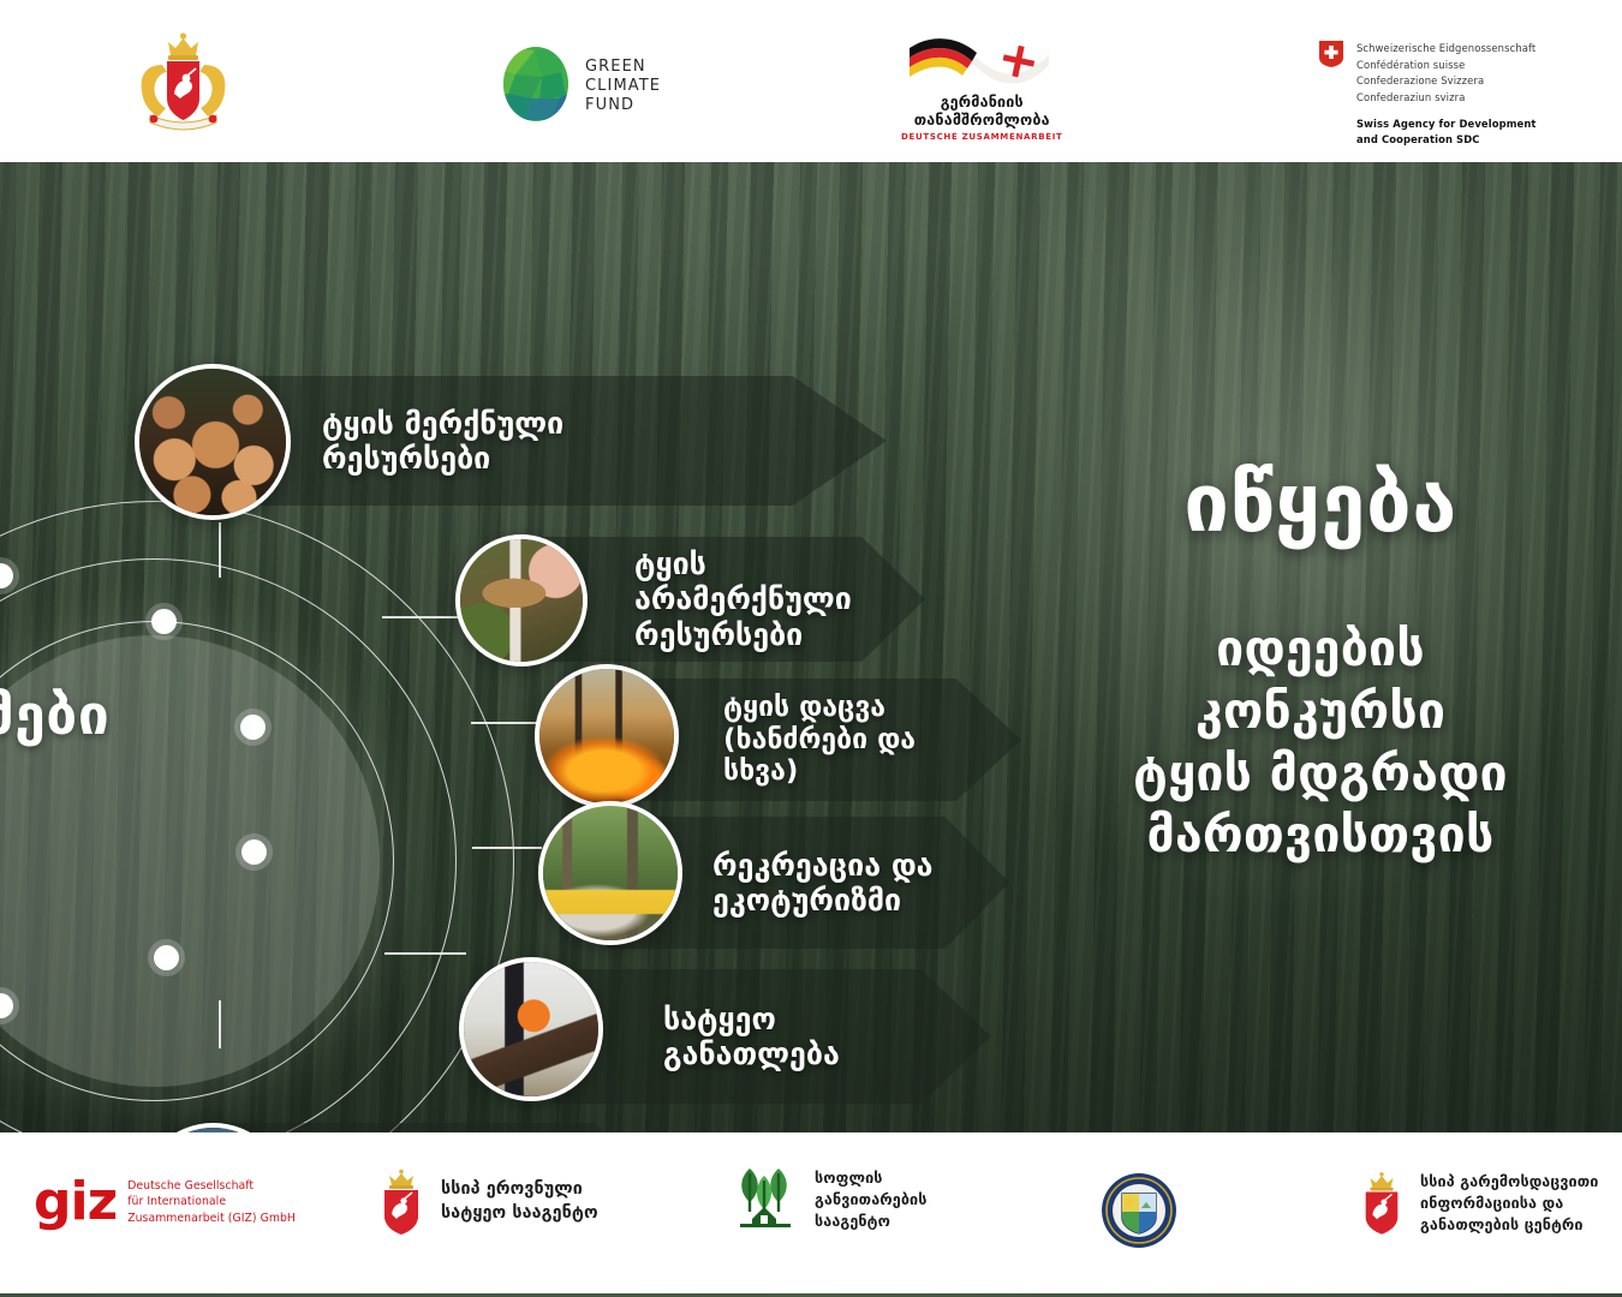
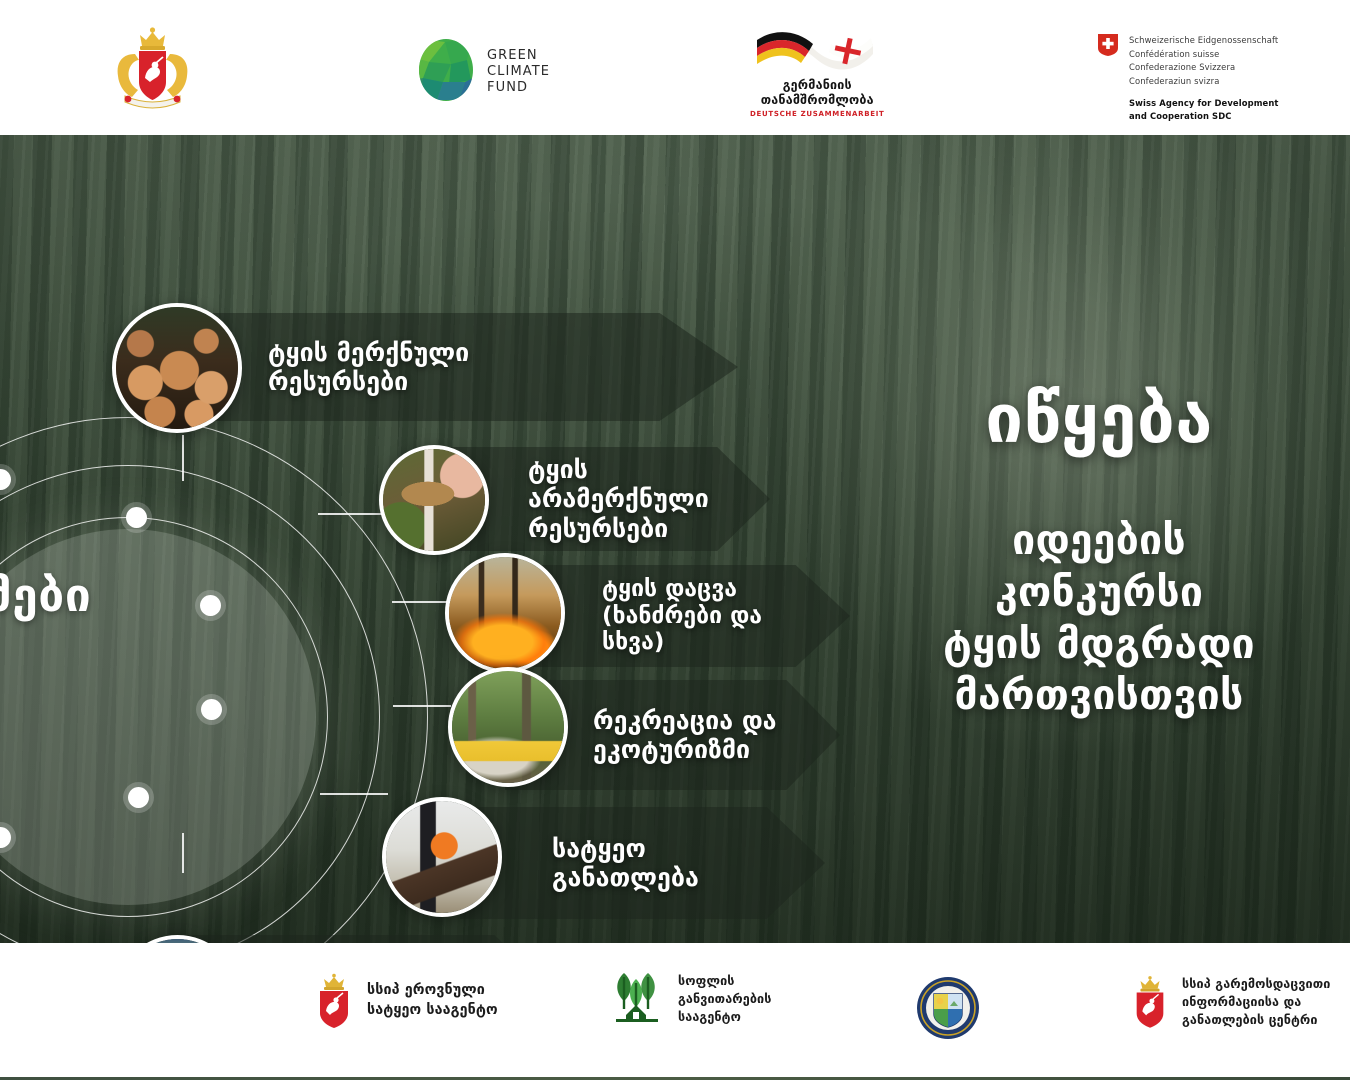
  GREEN
  CLIMATE
  FUND
  გერმანიის
  თანამშრომლობა
  DEUTSCHE ZUSAMMENARBEIT
  Schweizerische Eidgenossenschaft
  Confédération suisse
  Confederazione Svizzera
  Confederaziun svizra
  Swiss Agency for Development
  and Cooperation SDC
  ტყის მერქნული
  რესურსები
  ტყის არამერქნული
  რესურსები
  ტყის დაცვა
  (ხანძრები და სხვა)
  რეკრეაცია და
  ეკოტურიზმი
  სატყეო
  განათლება
  იწყება
  იდეების
  კონკურსი
  ტყის მდგრადი
  მართვისთვის
- giz
- Deutsche Gesellschaft
- für Internationale
- Zusammenarbeit (GIZ) GmbH
  სსიპ ეროვნული
  სატყეო სააგენტო
  სოფლის
  განვითარების
  სააგენტო
  სსიპ გარემოსდაცვითი
  ინფორმაციისა და
  განათლების ცენტრი
